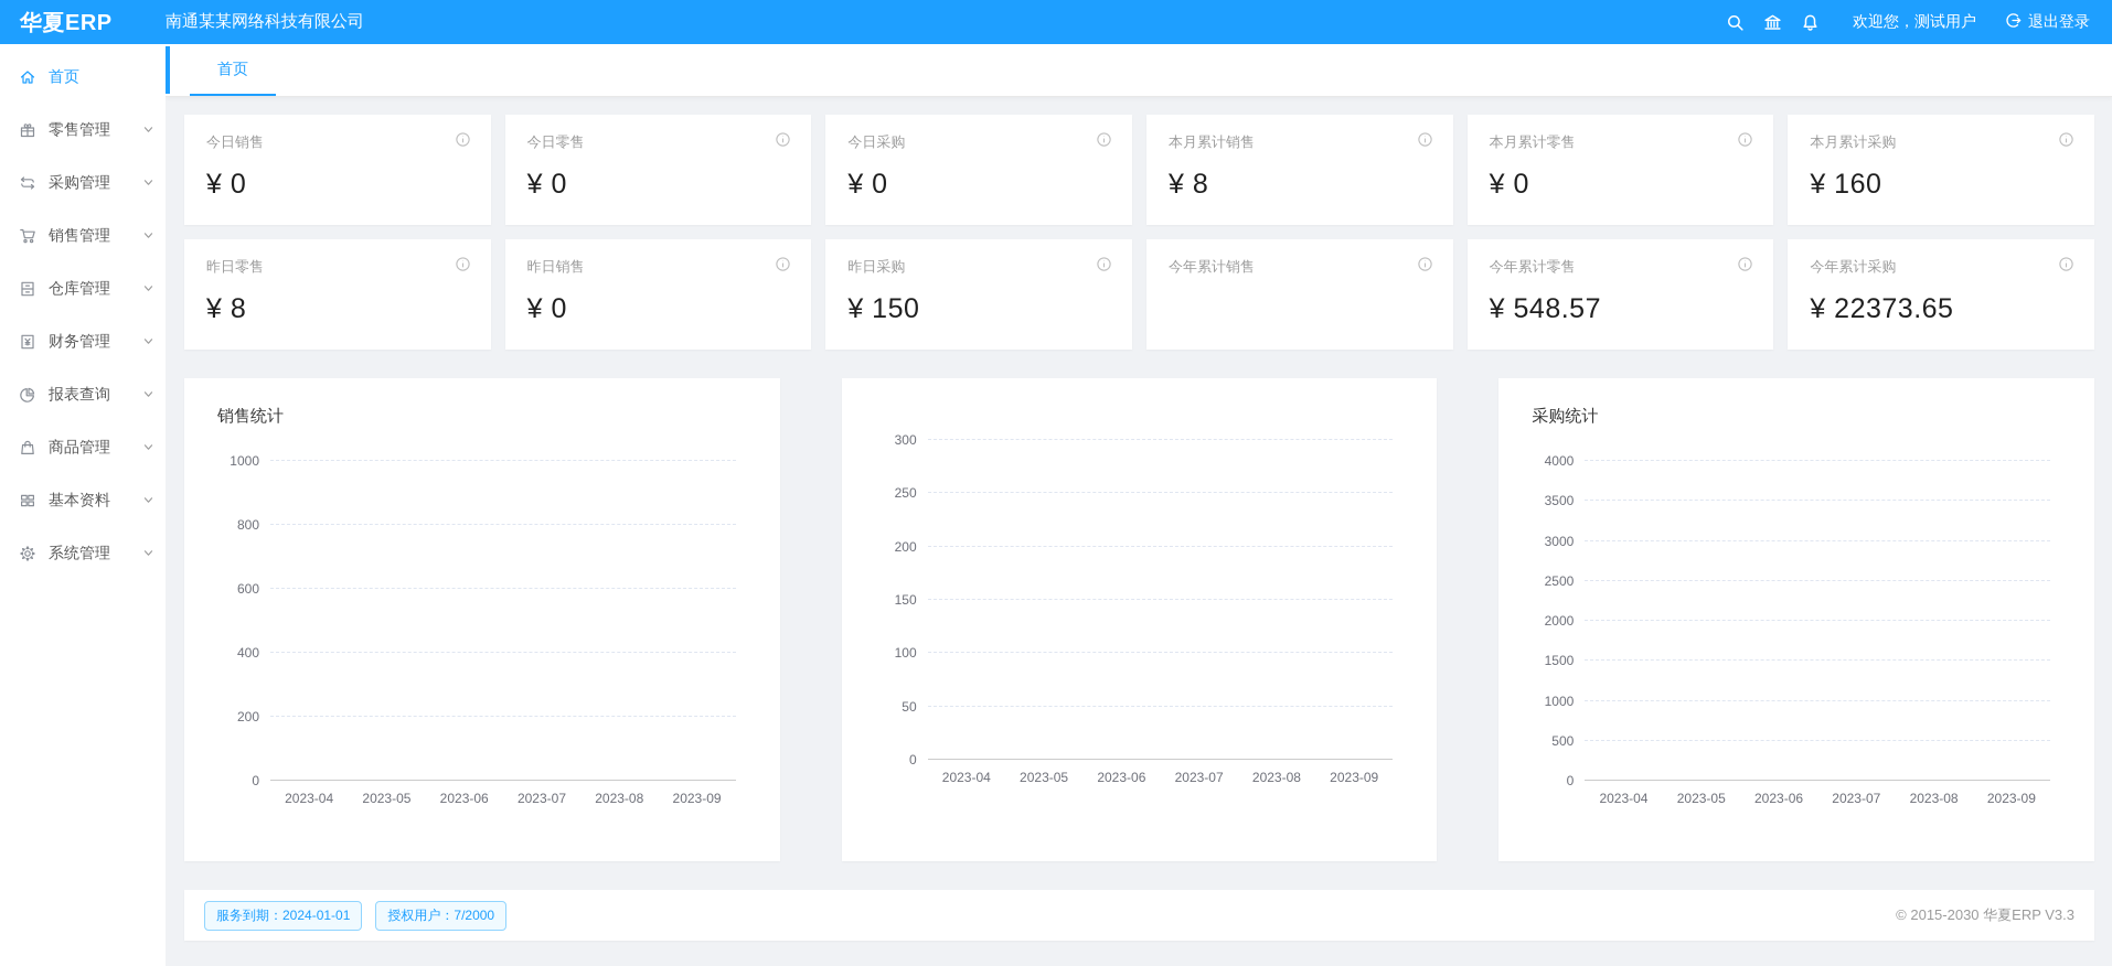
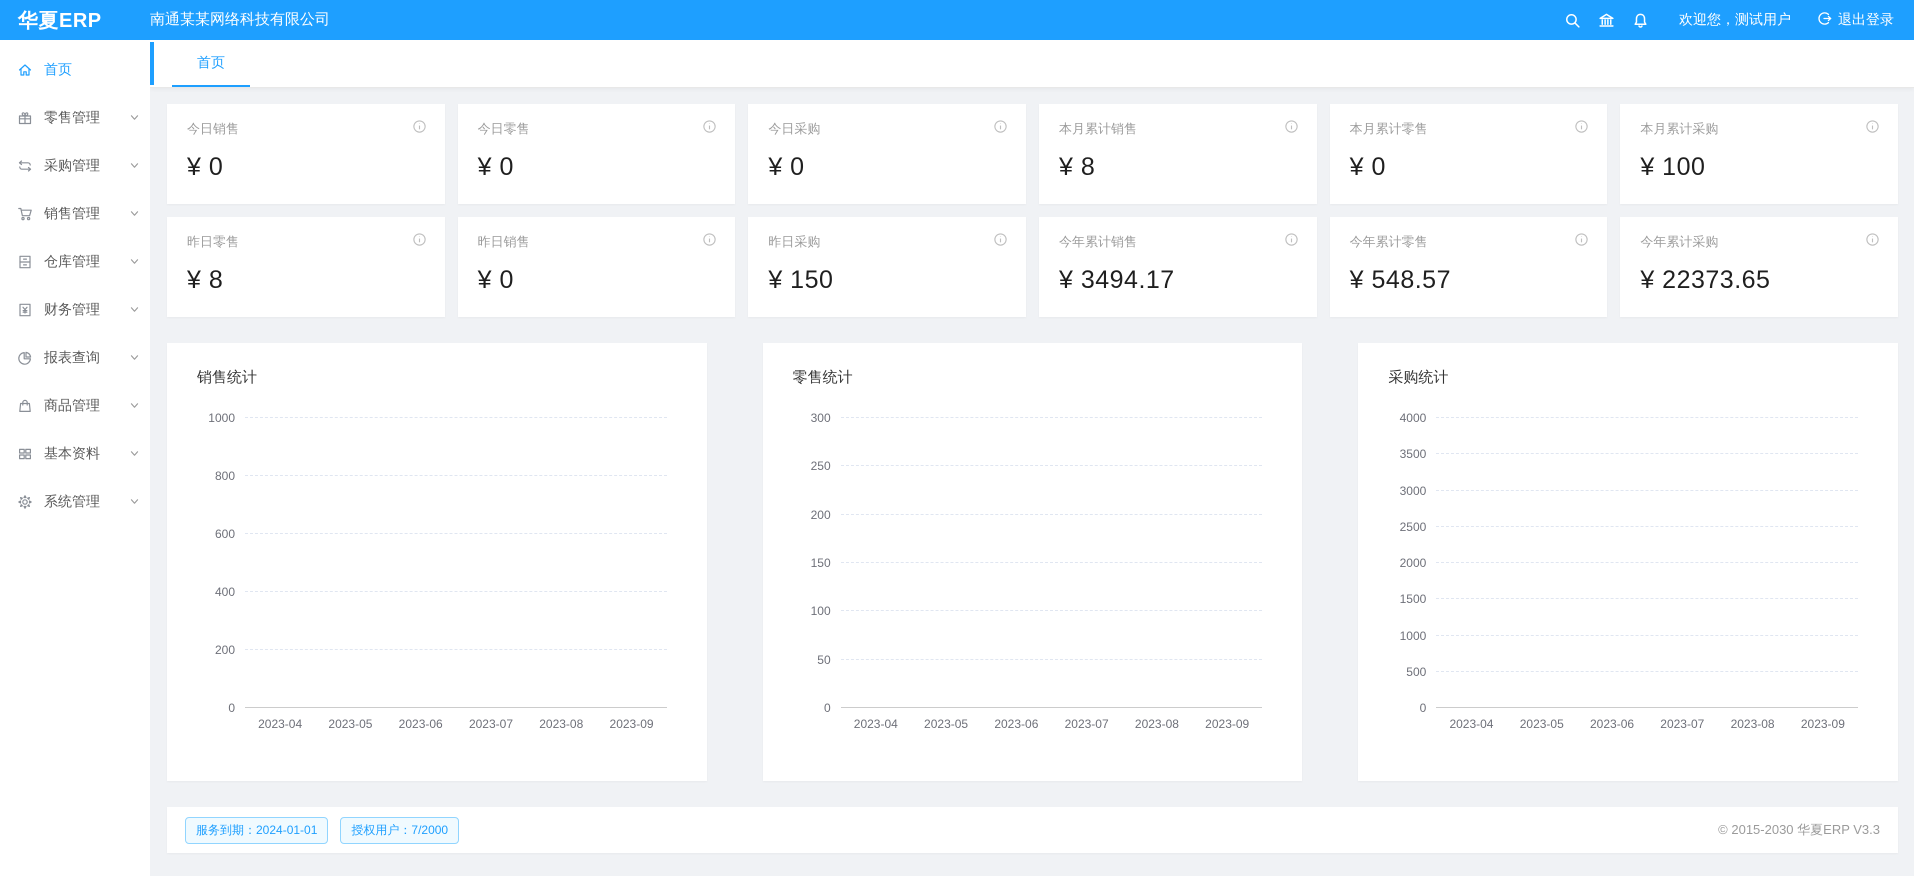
  华夏ERP
  南通某某网络科技有限公司
  欢迎您，测试用户
  退出登录
  首页
  零售管理
  采购管理
  销售管理
  仓库管理
  财务管理
  报表查询
  商品管理
  基本资料
  系统管理
  首页
  今日销售
  ¥ 0
  今日零售
  ¥ 0
  今日采购
  ¥ 0
  本月累计销售
  ¥ 8
  本月累计零售
  ¥ 0
  本月累计采购
- ¥ 160
+ ¥ 100
  昨日零售
  ¥ 8
  昨日销售
  ¥ 0
  昨日采购
  ¥ 150
  今年累计销售
+ ¥ 3494.17
  今年累计零售
  ¥ 548.57
  今年累计采购
  ¥ 22373.65
  销售统计
  0
  200
  400
  600
  800
  1000
  2023-04
  2023-05
  2023-06
  2023-07
  2023-08
  2023-09
+ 零售统计
  0
  50
  100
  150
  200
  250
  300
  2023-04
  2023-05
  2023-06
  2023-07
  2023-08
  2023-09
  采购统计
  0
  500
  1000
  1500
  2000
  2500
  3000
  3500
  4000
  2023-04
  2023-05
  2023-06
  2023-07
  2023-08
  2023-09
  服务到期：2024-01-01
  授权用户：7/2000
  © 2015-2030 华夏ERP V3.3
